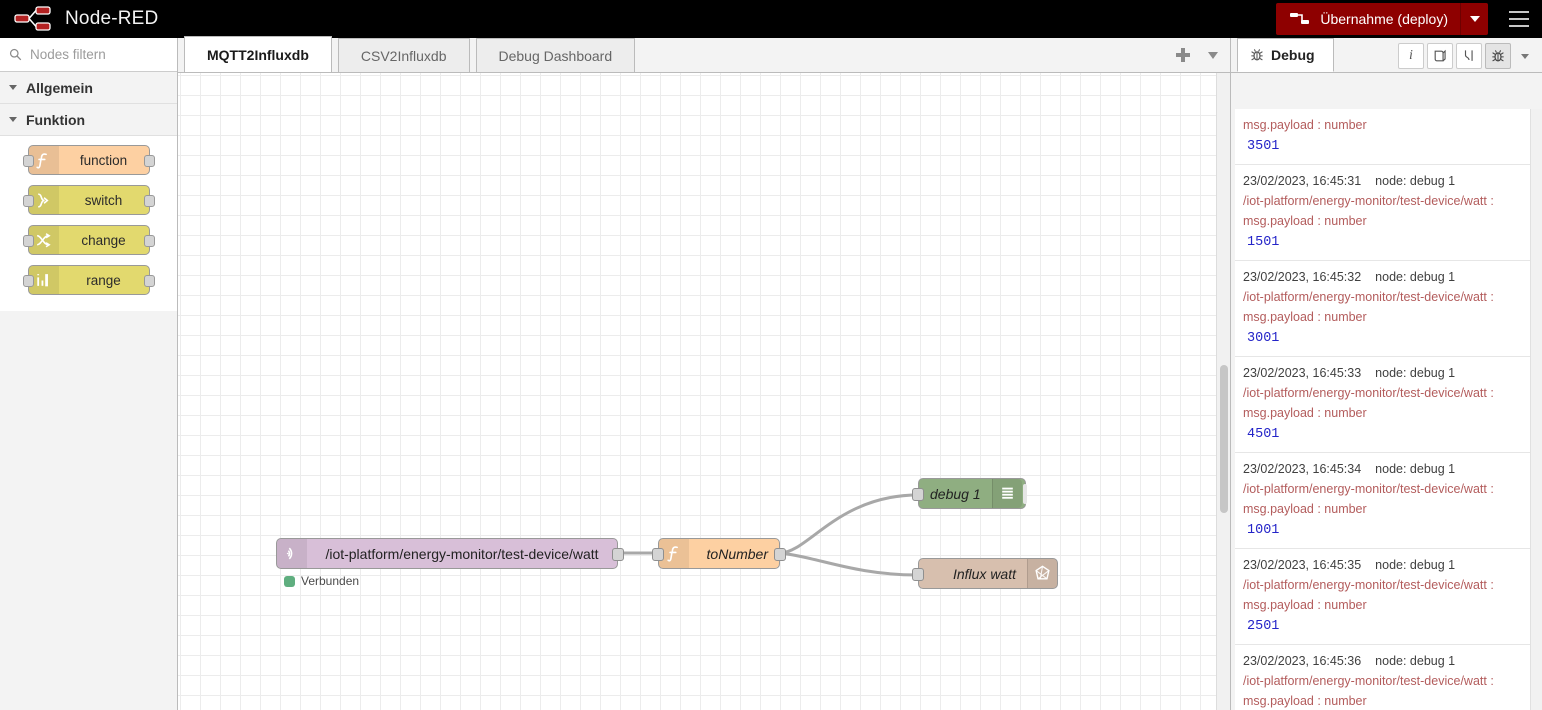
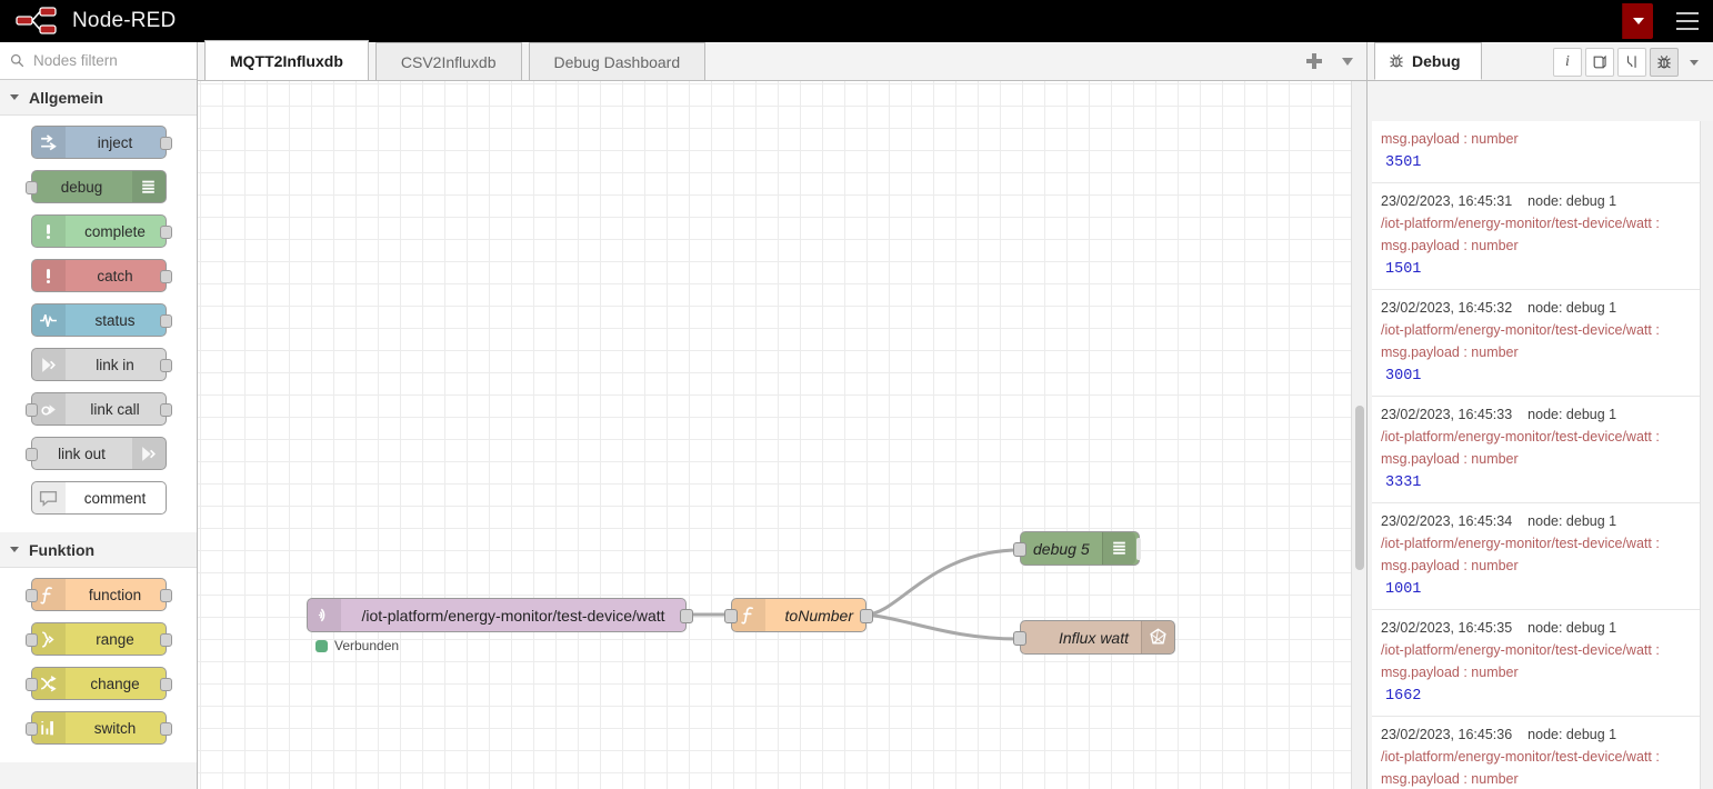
  Node-RED
- Übernahme (deploy)
  Nodes filtern
  Allgemein
+ inject
+ debug
+ complete
+ catch
+ status
+ link in
+ link call
+ link out
+ comment
  Funktion
  function
- switch
+ range
  change
- range
+ switch
  MQTT2Influxdb
  CSV2Influxdb
  Debug Dashboard
  /iot-platform/energy-monitor/test-device/watt
  Verbunden
  toNumber
- debug 1
+ debug 5
  Influx watt
  Debug
  i
  msg.payload : number
  3501
  23/02/2023, 16:45:31 node: debug 1
  /iot-platform/energy-monitor/test-device/watt :
  msg.payload : number
  1501
  23/02/2023, 16:45:32 node: debug 1
  /iot-platform/energy-monitor/test-device/watt :
  msg.payload : number
  3001
  23/02/2023, 16:45:33 node: debug 1
  /iot-platform/energy-monitor/test-device/watt :
  msg.payload : number
- 4501
+ 3331
  23/02/2023, 16:45:34 node: debug 1
  /iot-platform/energy-monitor/test-device/watt :
  msg.payload : number
  1001
  23/02/2023, 16:45:35 node: debug 1
  /iot-platform/energy-monitor/test-device/watt :
  msg.payload : number
- 2501
+ 1662
  23/02/2023, 16:45:36 node: debug 1
  /iot-platform/energy-monitor/test-device/watt :
  msg.payload : number
